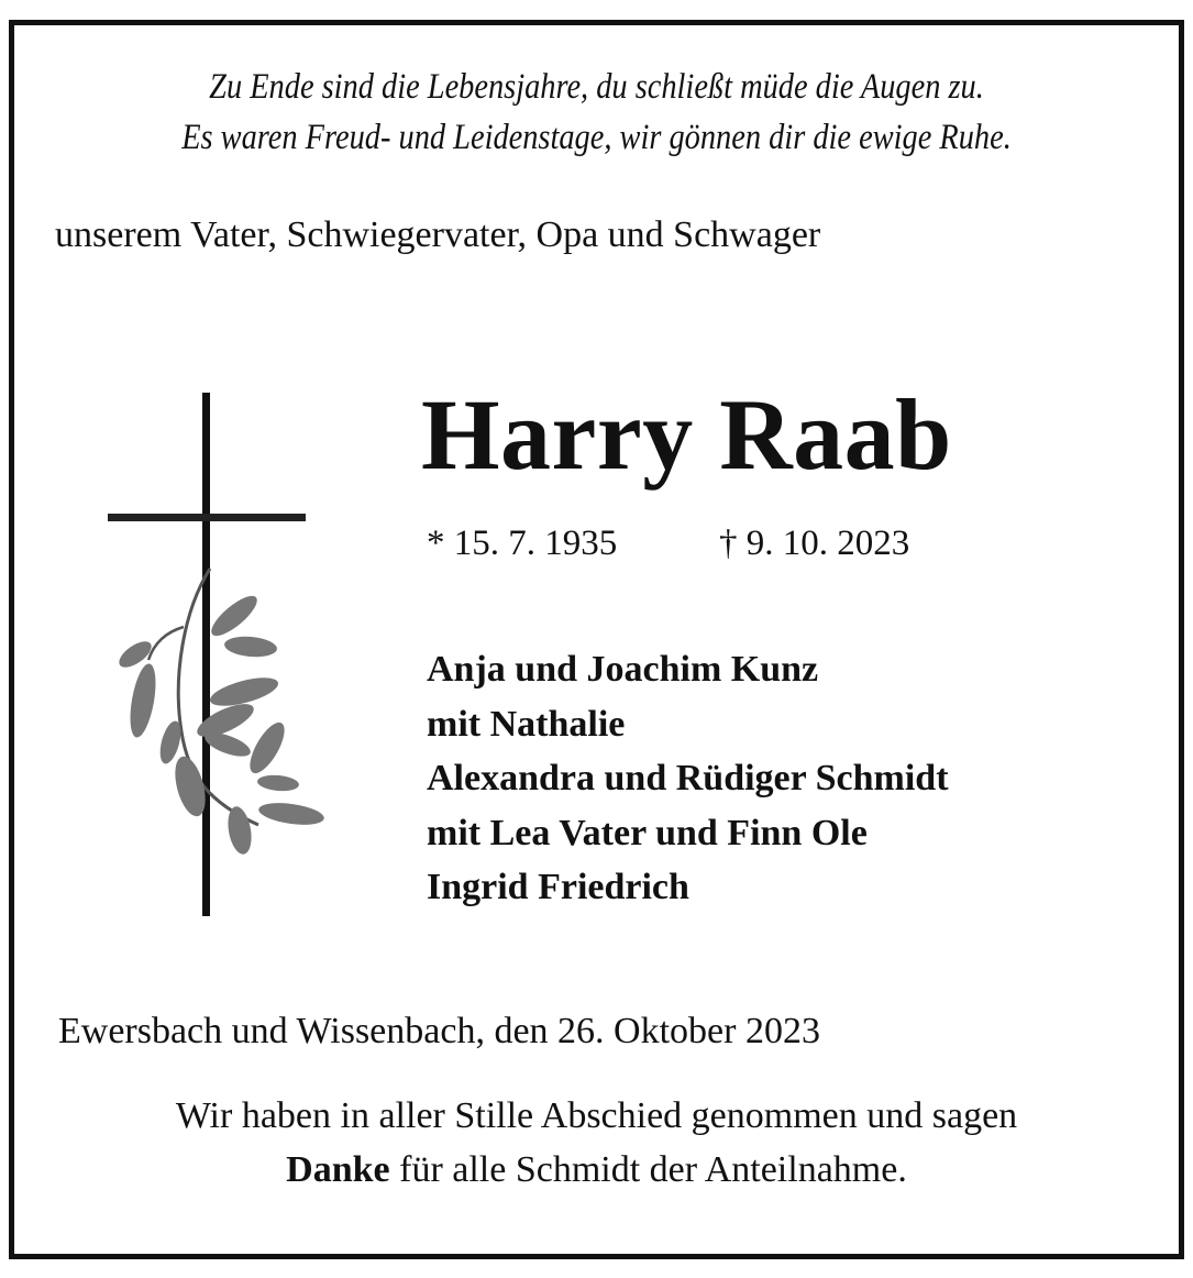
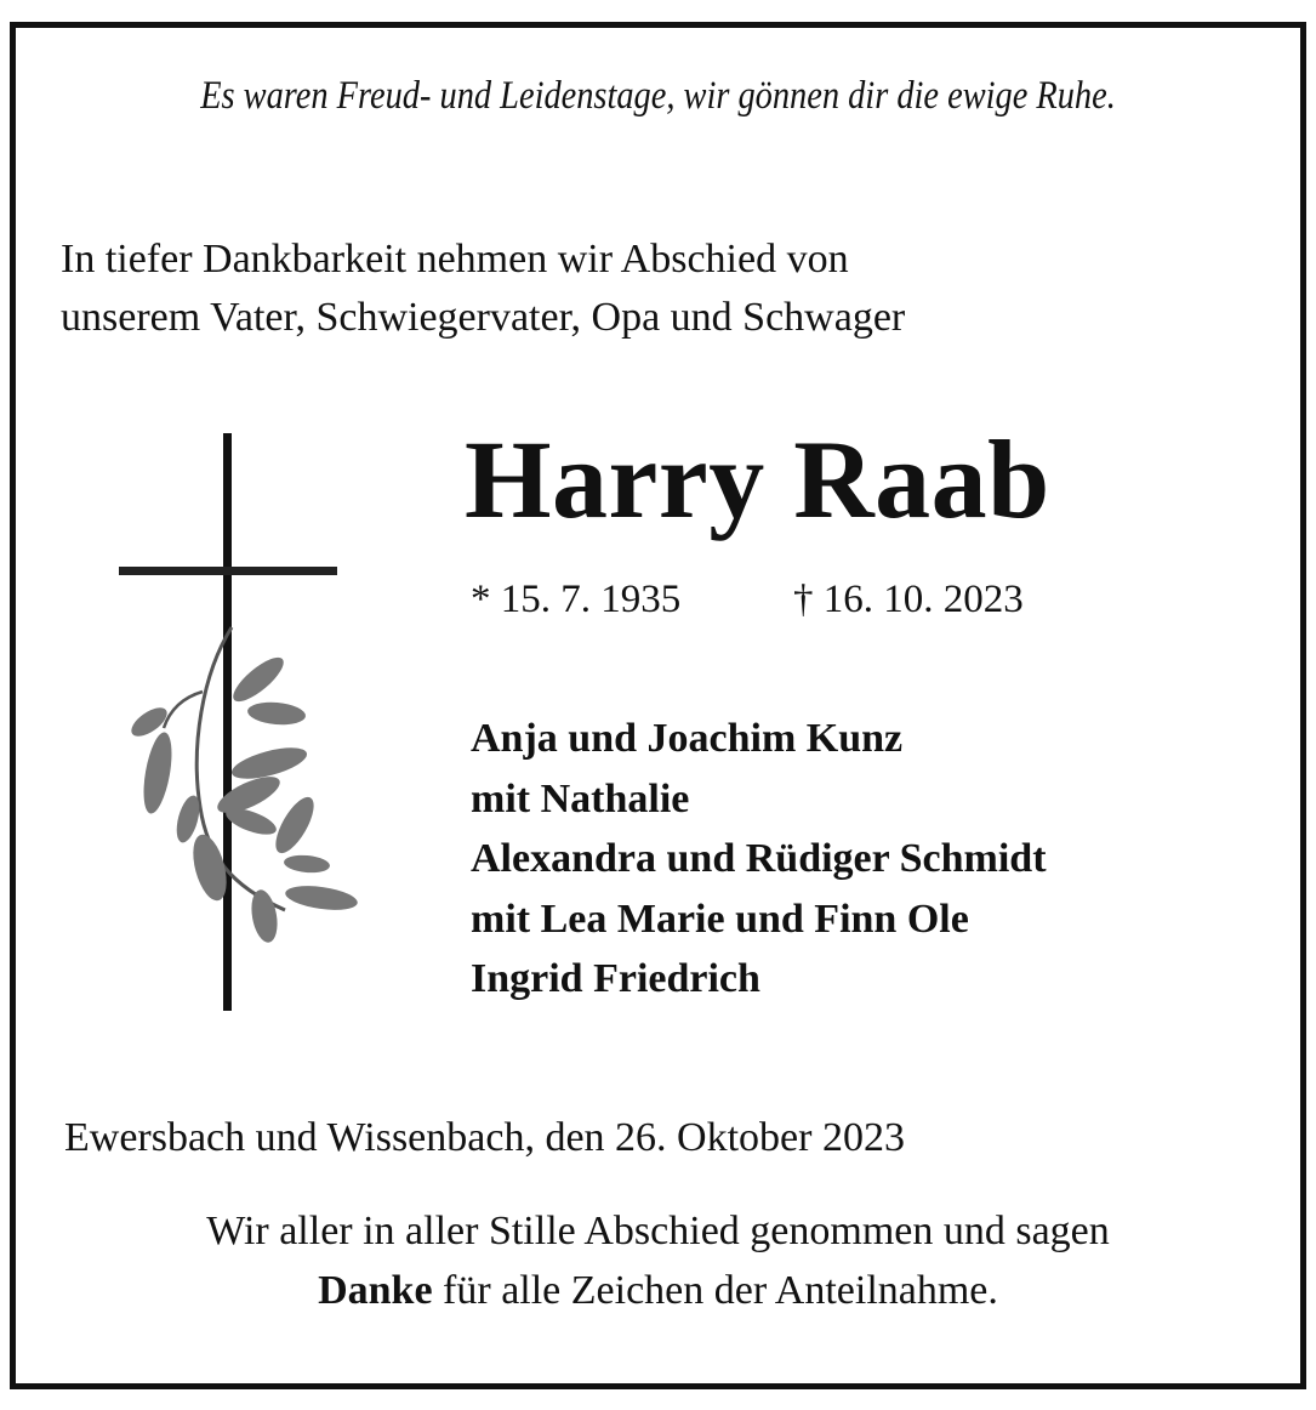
- Zu Ende sind die Lebensjahre, du schließt müde die Augen zu.
  Es waren Freud- und Leidenstage, wir gönnen dir die ewige Ruhe.
+ In tiefer Dankbarkeit nehmen wir Abschied von
  unserem Vater, Schwiegervater, Opa und Schwager
  Harry Raab
  * 15. 7. 1935
- † 9. 10. 2023
+ † 16. 10. 2023
  Anja und Joachim Kunz
  mit Nathalie
  Alexandra und Rüdiger Schmidt
- mit Lea Vater und Finn Ole
+ mit Lea Marie und Finn Ole
  Ingrid Friedrich
  Ewersbach und Wissenbach, den 26. Oktober 2023
- Wir haben in aller Stille Abschied genommen und sagen
+ Wir aller in aller Stille Abschied genommen und sagen
- Danke für alle Schmidt der Anteilnahme.
+ Danke für alle Zeichen der Anteilnahme.
